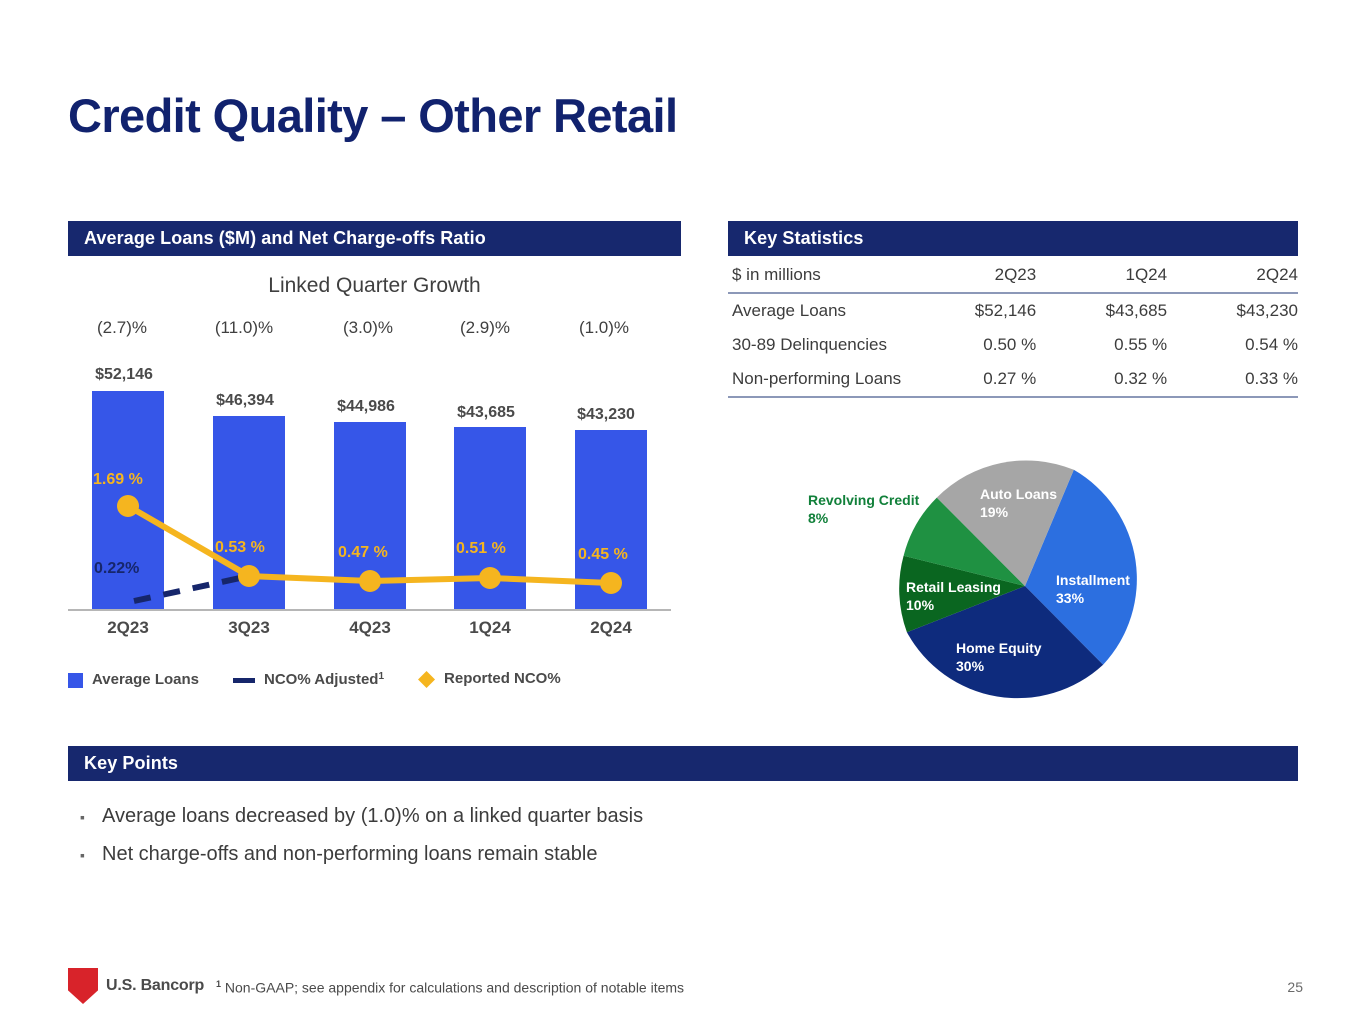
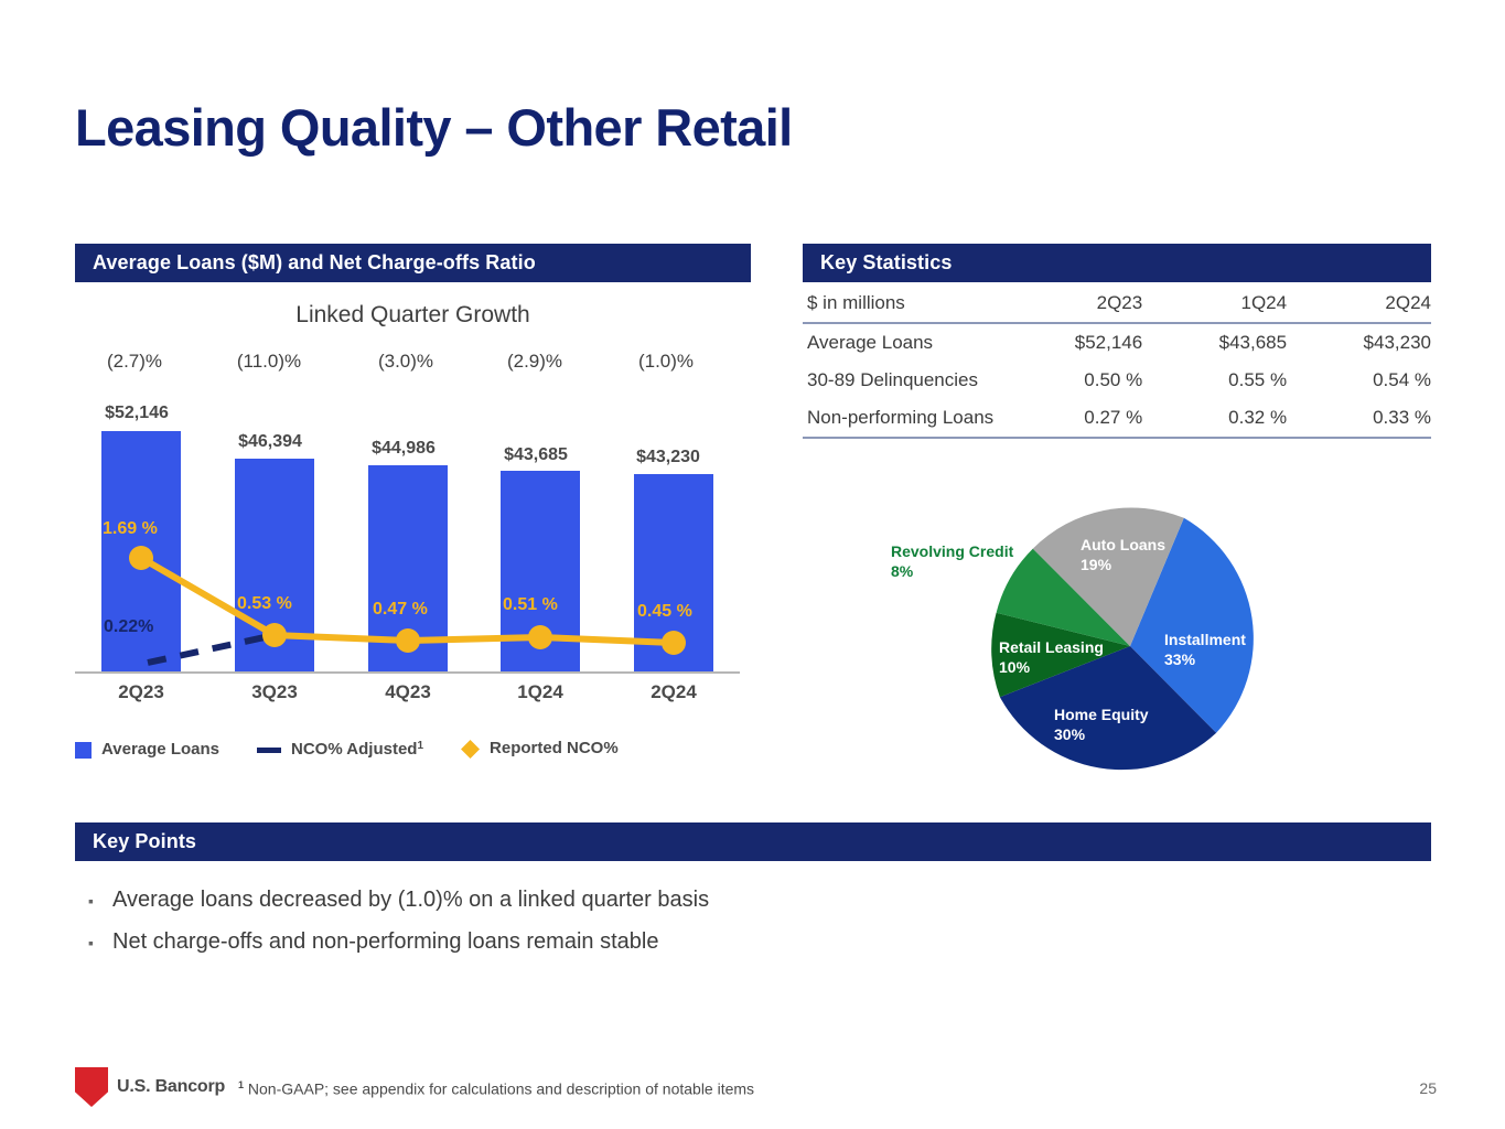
- Credit Quality – Other Retail
+ Leasing Quality – Other Retail
  Average Loans ($M) and Net Charge-offs Ratio
  Key Statistics
  Key Points
  Linked Quarter Growth
  (2.7)%
  (11.0)%
  (3.0)%
  (2.9)%
  (1.0)%
  $52,146
  $46,394
  $44,986
  $43,685
  $43,230
  1.69 %
  0.53 %
  0.47 %
  0.51 %
  0.45 %
  0.22%
  2Q23
  3Q23
  4Q23
  1Q24
  2Q24
  Average Loans
  NCO% Adjusted
  1
  Reported NCO%
  $ in millions	2Q23	1Q24	2Q24
  Average Loans	$52,146	$43,685	$43,230
  30-89 Delinquencies	0.50 %	0.55 %	0.54 %
  Non-performing Loans	0.27 %	0.32 %	0.33 %
  Auto Loans
  19%
  Installment
  33%
  Home Equity
  30%
  Retail Leasing
  10%
  Revolving Credit
  8%
  ▪
  Average loans decreased by (1.0)% on a linked quarter basis
  ▪
  Net charge-offs and non-performing loans remain stable
  U.S. Bancorp
  1 Non-GAAP; see appendix for calculations and description of notable items
  25
